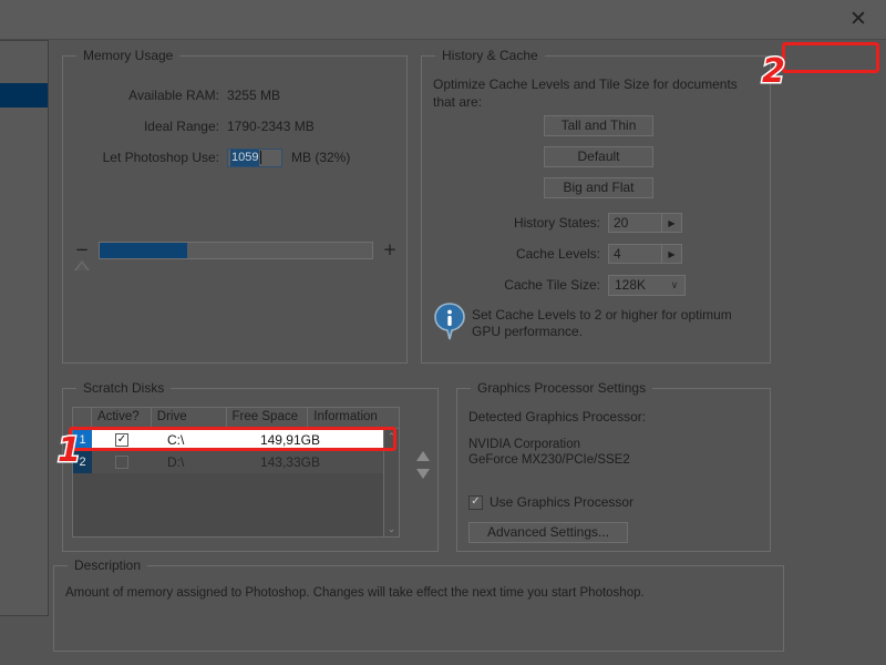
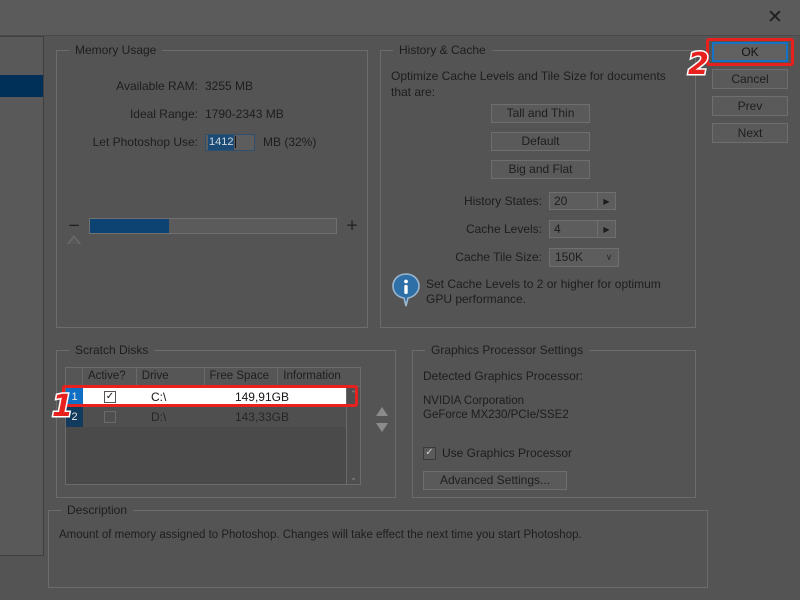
  ✕
  Memory Usage
  Available RAM:
  3255 MB
  Ideal Range:
  1790-2343 MB
  Let Photoshop Use:
- 1059
+ 1412
  MB (32%)
  −
  +
  History & Cache
  Optimize Cache Levels and Tile Size for documents that are:
  Tall and Thin
  Default
  Big and Flat
  History States:
  20
  ▶
  Cache Levels:
  4
  ▶
  Cache Tile Size:
- 128K
+ 150K
  ∨
  Set Cache Levels to 2 or higher for optimum GPU performance.
  Scratch Disks
  Active?
  Drive
  Free Space
  Information
  1
  ✓
  C:\
  149,91GB
  2
  D:\
  143,33GB
  ⌃
  ⌄
  Graphics Processor Settings
  Detected Graphics Processor:
  NVIDIA Corporation
  GeForce MX230/PCIe/SSE2
  ✓
  Use Graphics Processor
  Advanced Settings...
  Description
  Amount of memory assigned to Photoshop. Changes will take effect the next time you start Photoshop.
+ OK
+ Cancel
+ Prev
+ Next
  1
  2
